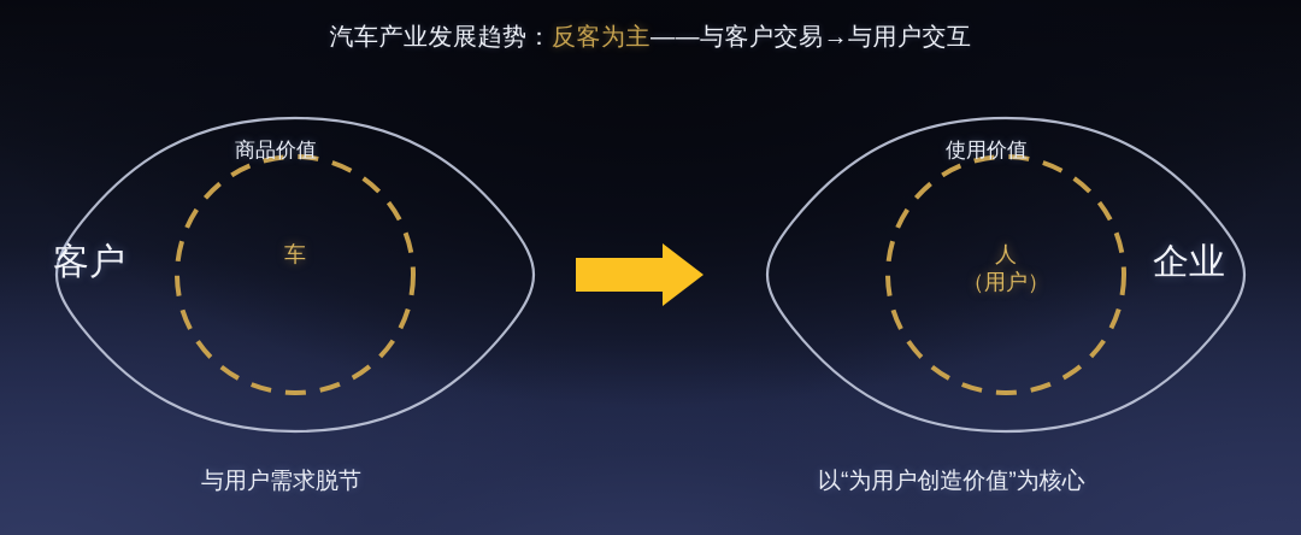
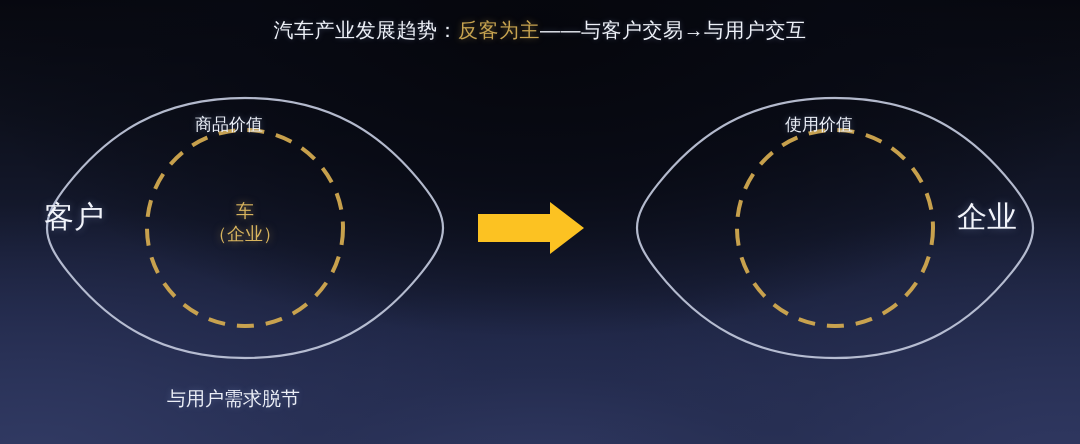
  汽车产业发展趋势：反客为主——与客户交易→与用户交互
  客户
  商品价值
  车
+ （企业）
  与用户需求脱节
  企业
  使用价值
- 人
- （用户）
- 以“为用户创造价值”为核心
